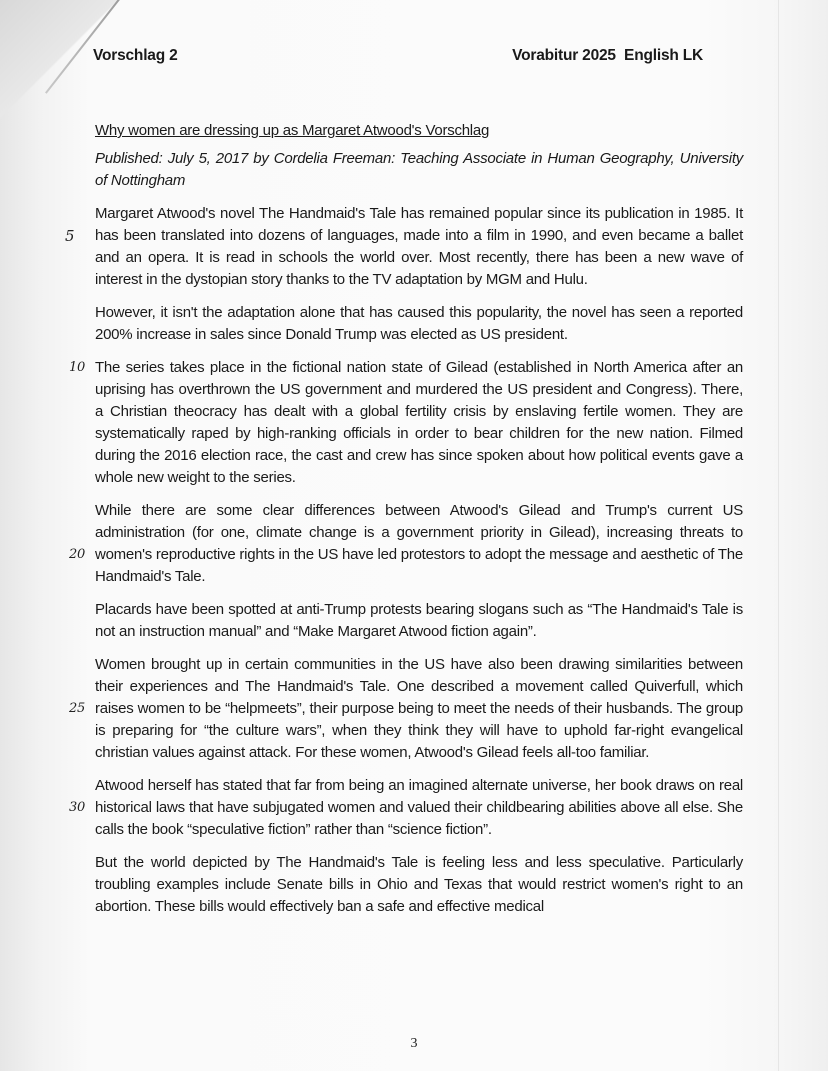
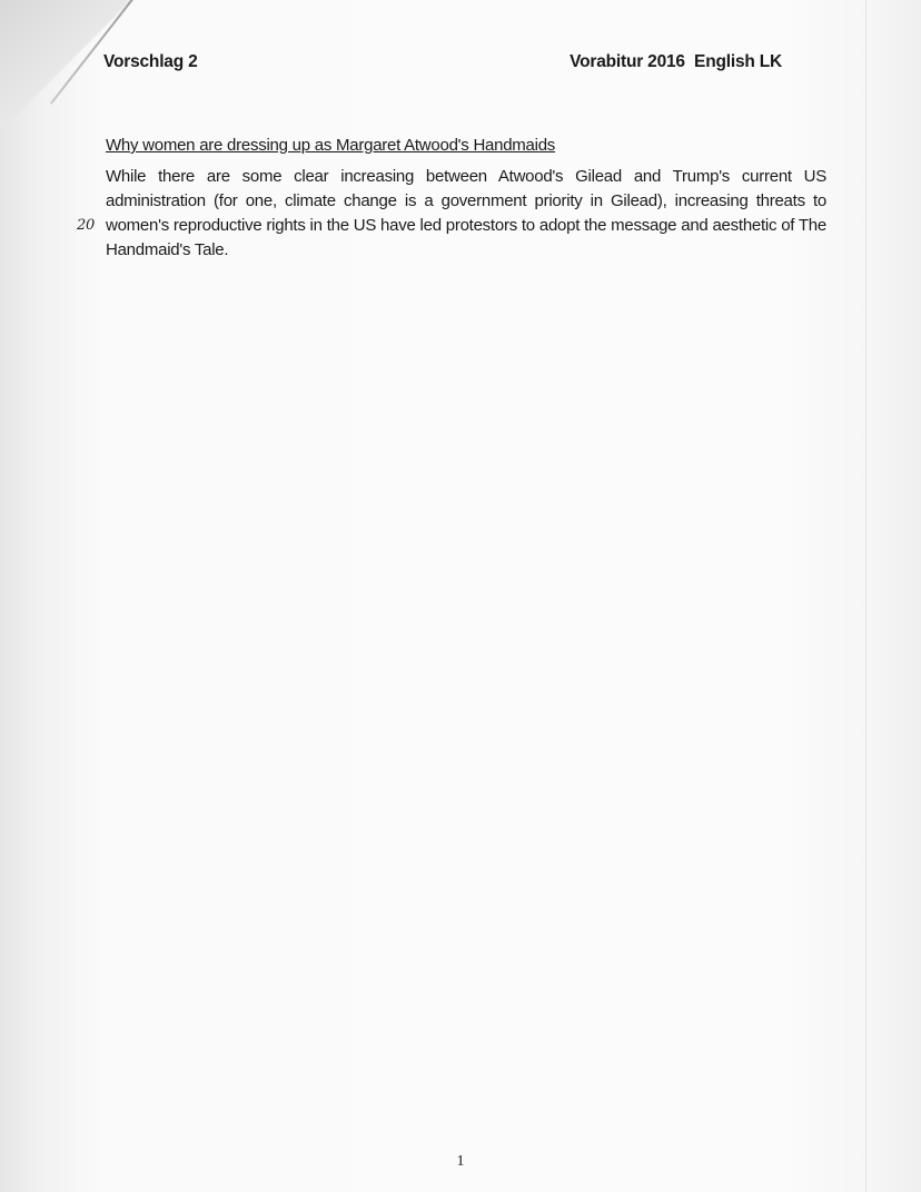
  Vorschlag 2
- Vorabitur 2025 English LK
+ Vorabitur 2016 English LK
- Why women are dressing up as Margaret Atwood's Vorschlag
+ Why women are dressing up as Margaret Atwood's Handmaids
- Published: July 5, 2017 by Cordelia Freeman: Teaching Associate in Human Geography, University of Nottingham
- 5
- Margaret Atwood's novel The Handmaid's Tale has remained popular since its publication in 1985. It has been translated into dozens of languages, made into a film in 1990, and even became a ballet and an opera. It is read in schools the world over. Most recently, there has been a new wave of interest in the dystopian story thanks to the TV adaptation by MGM and Hulu.
- However, it isn't the adaptation alone that has caused this popularity, the novel has seen a reported 200% increase in sales since Donald Trump was elected as US president.
- 10
- The series takes place in the fictional nation state of Gilead (established in North America after an uprising has overthrown the US government and murdered the US president and Congress). There, a Christian theocracy has dealt with a global fertility crisis by enslaving fertile women. They are systematically raped by high-ranking officials in order to bear children for the new nation. Filmed during the 2016 election race, the cast and crew has since spoken about how political events gave a whole new weight to the series.
  20
- While there are some clear differences between Atwood's Gilead and Trump's current US administration (for one, climate change is a government priority in Gilead), increasing threats to women's reproductive rights in the US have led protestors to adopt the message and aesthetic of The Handmaid's Tale.
+ While there are some clear increasing between Atwood's Gilead and Trump's current US administration (for one, climate change is a government priority in Gilead), increasing threats to women's reproductive rights in the US have led protestors to adopt the message and aesthetic of The Handmaid's Tale.
- Placards have been spotted at anti-Trump protests bearing slogans such as “The Handmaid's Tale is not an instruction manual” and “Make Margaret Atwood fiction again”.
- 25
- Women brought up in certain communities in the US have also been drawing similarities between their experiences and The Handmaid's Tale. One described a movement called Quiverfull, which raises women to be “helpmeets”, their purpose being to meet the needs of their husbands. The group is preparing for “the culture wars”, when they think they will have to uphold far-right evangelical christian values against attack. For these women, Atwood's Gilead feels all-too familiar.
- 30
- Atwood herself has stated that far from being an imagined alternate universe, her book draws on real historical laws that have subjugated women and valued their childbearing abilities above all else. She calls the book “speculative fiction” rather than “science fiction”.
- But the world depicted by The Handmaid's Tale is feeling less and less speculative. Particularly troubling examples include Senate bills in Ohio and Texas that would restrict women's right to an abortion. These bills would effectively ban a safe and effective medical
- 3
+ 1
